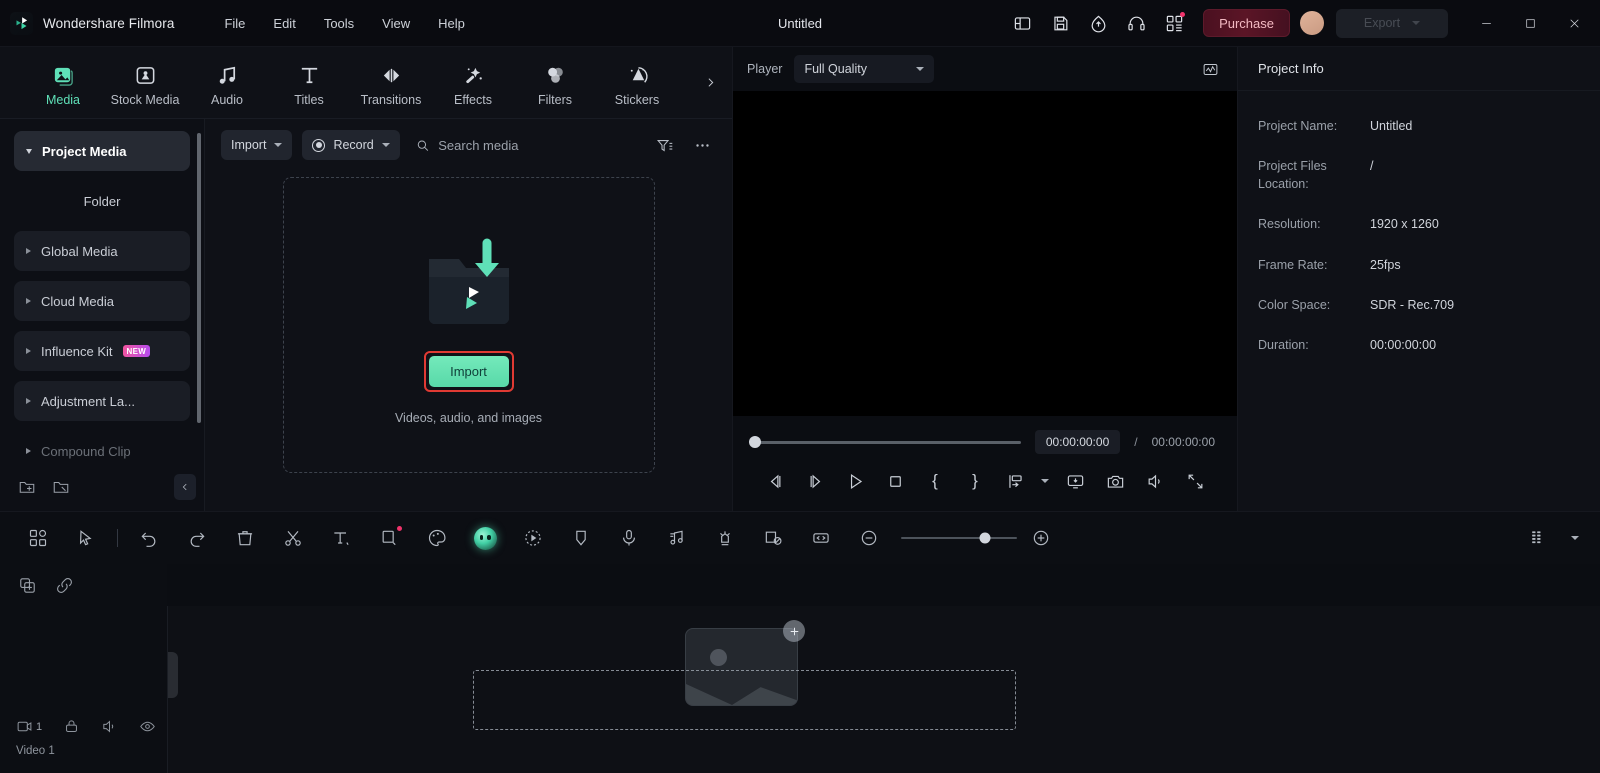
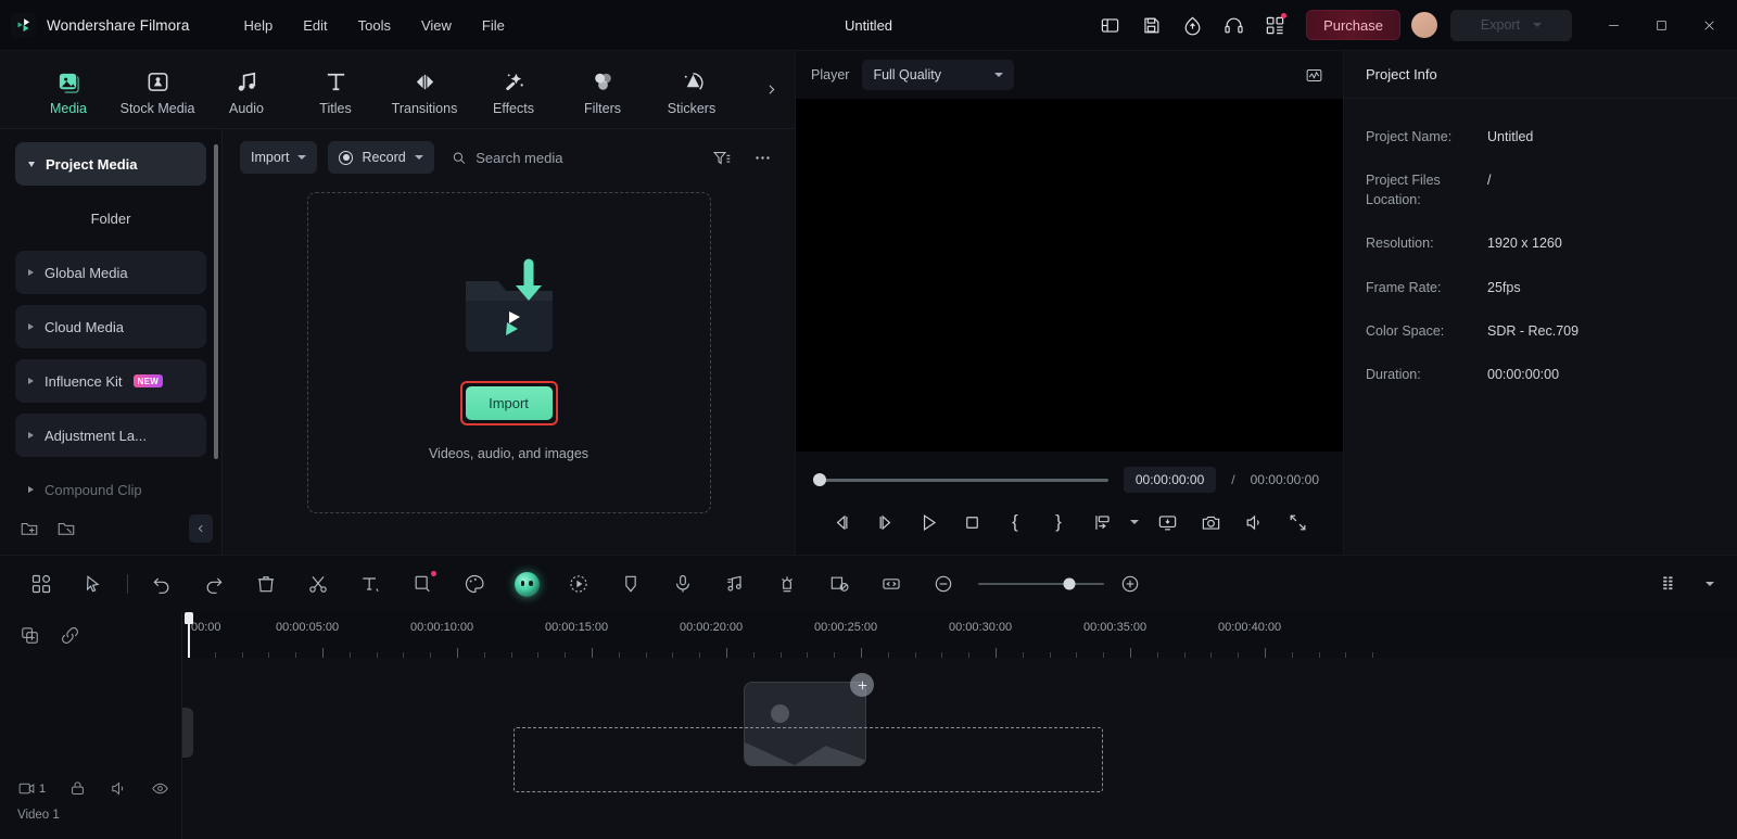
  Wondershare Filmora
- File
+ Help
  Edit
  Tools
  View
- Help
+ File
  Untitled
  Purchase
  Export
  Media
  Stock Media
  Audio
  Titles
  Transitions
  Effects
  Filters
  Stickers
  Project Media
  Folder
  Global Media
  Cloud Media
  Influence Kit
  NEW
  Adjustment La...
  Compound Clip
  Import
  Record
  Search media
  Import
  Videos, audio, and images
  Player
  Full Quality
  00:00:00:00
  /
  00:00:00:00
  {
  }
  Project Info
  Project Name:
  Untitled
  Project Files Location:
  /
  Resolution:
  1920 x 1260
  Frame Rate:
  25fps
  Color Space:
  SDR - Rec.709
  Duration:
  00:00:00:00
+ 00:00
+ 00:00:05:00
+ 00:00:10:00
+ 00:00:15:00
+ 00:00:20:00
+ 00:00:25:00
+ 00:00:30:00
+ 00:00:35:00
+ 00:00:40:00
  1
  Video 1
